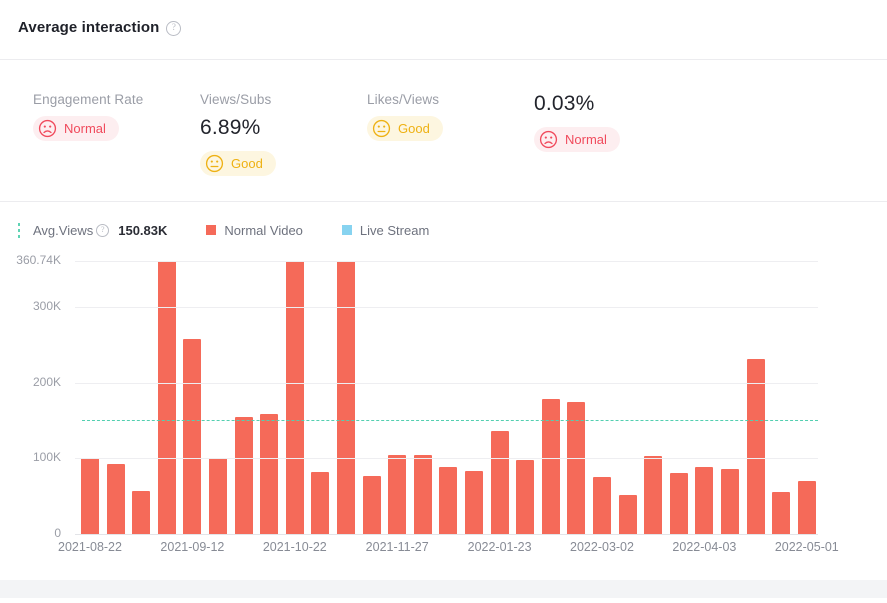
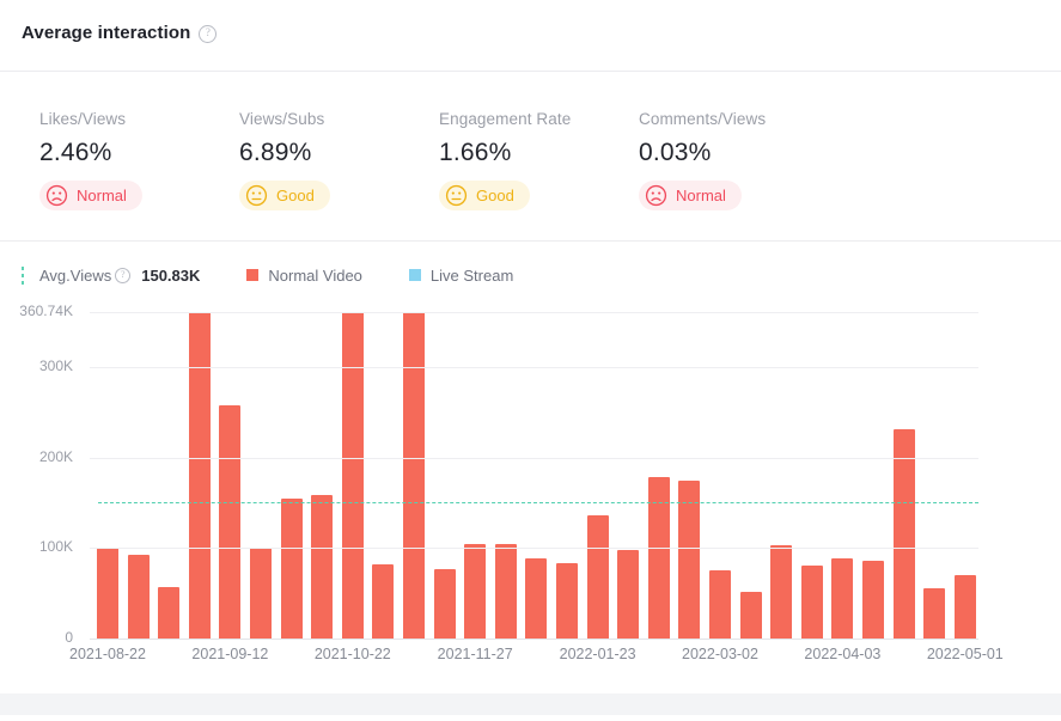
  Average interaction
  ?
- Engagement Rate
+ Likes/Views
+ 2.46%
  Normal
  Views/Subs
  6.89%
  Good
- Likes/Views
+ Engagement Rate
+ 1.66%
  Good
+ Comments/Views
  0.03%
  Normal
  Avg.Views
  ?
  150.83K
  Normal Video
  Live Stream
  0
  100K
  200K
  300K
  360.74K
  2021-08-22
  2021-09-12
  2021-10-22
  2021-11-27
  2022-01-23
  2022-03-02
  2022-04-03
  2022-05-01
